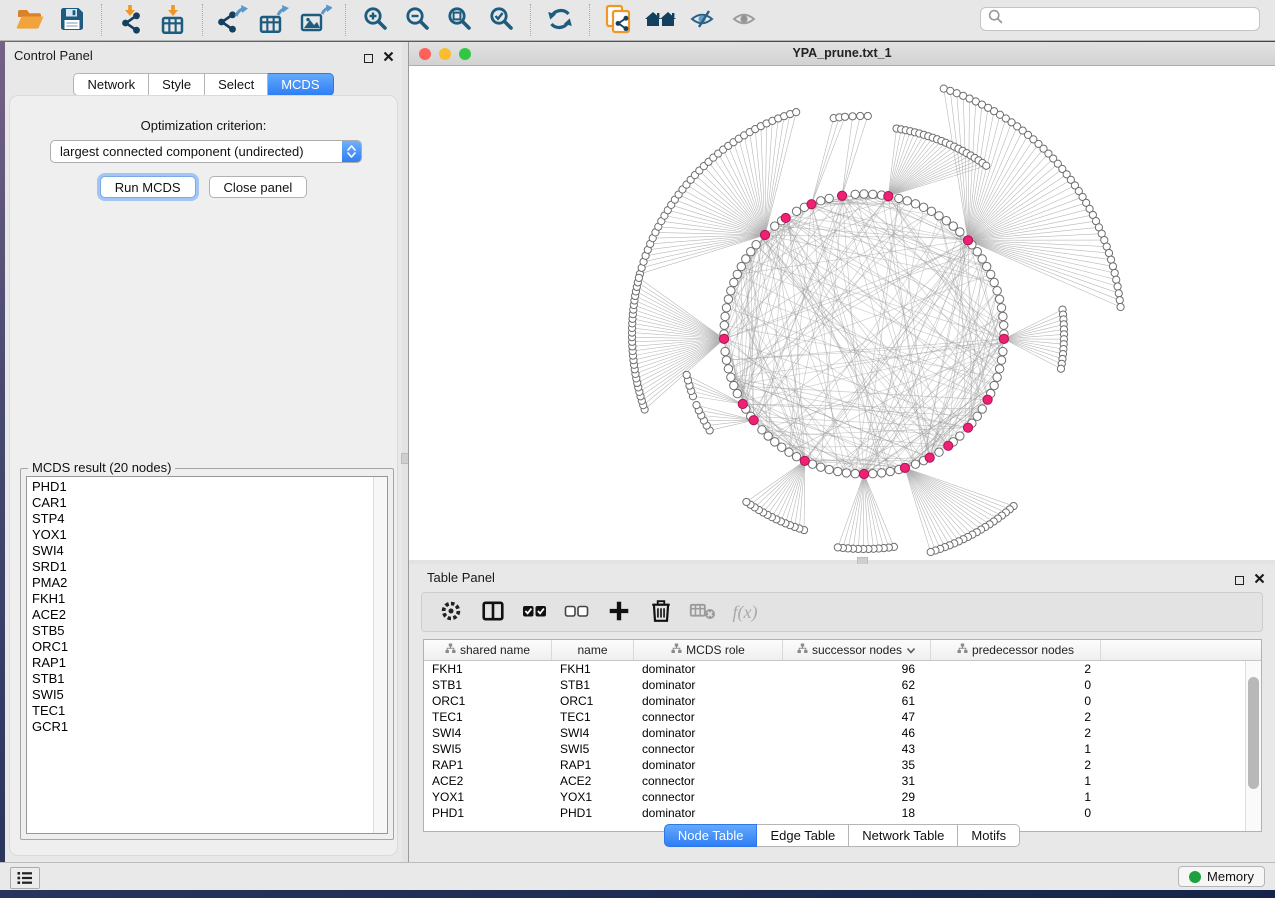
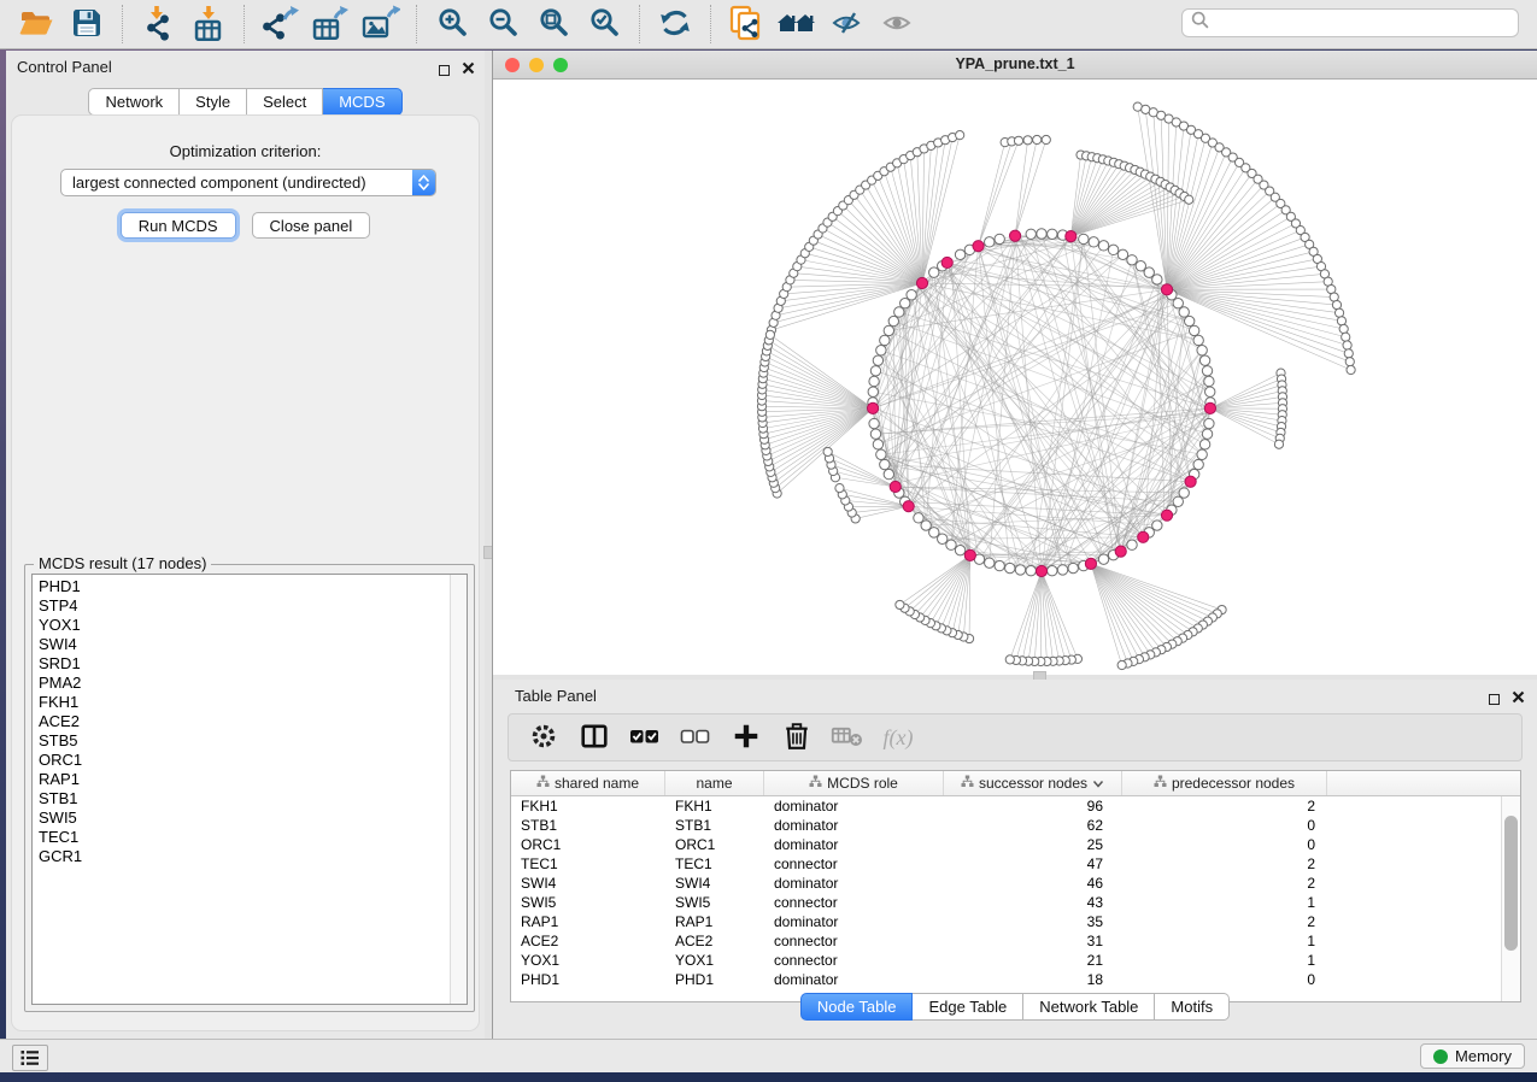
  Control Panel
  Network
  Style
  Select
  MCDS
  Optimization criterion:
  largest connected component (undirected)
  Run MCDS
  Close panel
- MCDS result (20 nodes)
+ MCDS result (17 nodes)
  PHD1
- CAR1
  STP4
  YOX1
  SWI4
  SRD1
  PMA2
  FKH1
  ACE2
  STB5
  ORC1
  RAP1
  STB1
  SWI5
  TEC1
  GCR1
  YPA_prune.txt_1
  Table Panel
  f(x)
  shared name
  name
  MCDS role
  successor nodes
  predecessor nodes
  FKH1
  FKH1
  dominator
  96
  2
  STB1
  STB1
  dominator
  62
  0
  ORC1
  ORC1
  dominator
- 61
+ 25
  0
  TEC1
  TEC1
  connector
  47
  2
  SWI4
  SWI4
  dominator
  46
  2
  SWI5
  SWI5
  connector
  43
  1
  RAP1
  RAP1
  dominator
  35
  2
  ACE2
  ACE2
  connector
  31
  1
  YOX1
  YOX1
  connector
- 29
+ 21
  1
  PHD1
  PHD1
  dominator
  18
  0
  Node Table
  Edge Table
  Network Table
  Motifs
  Memory
